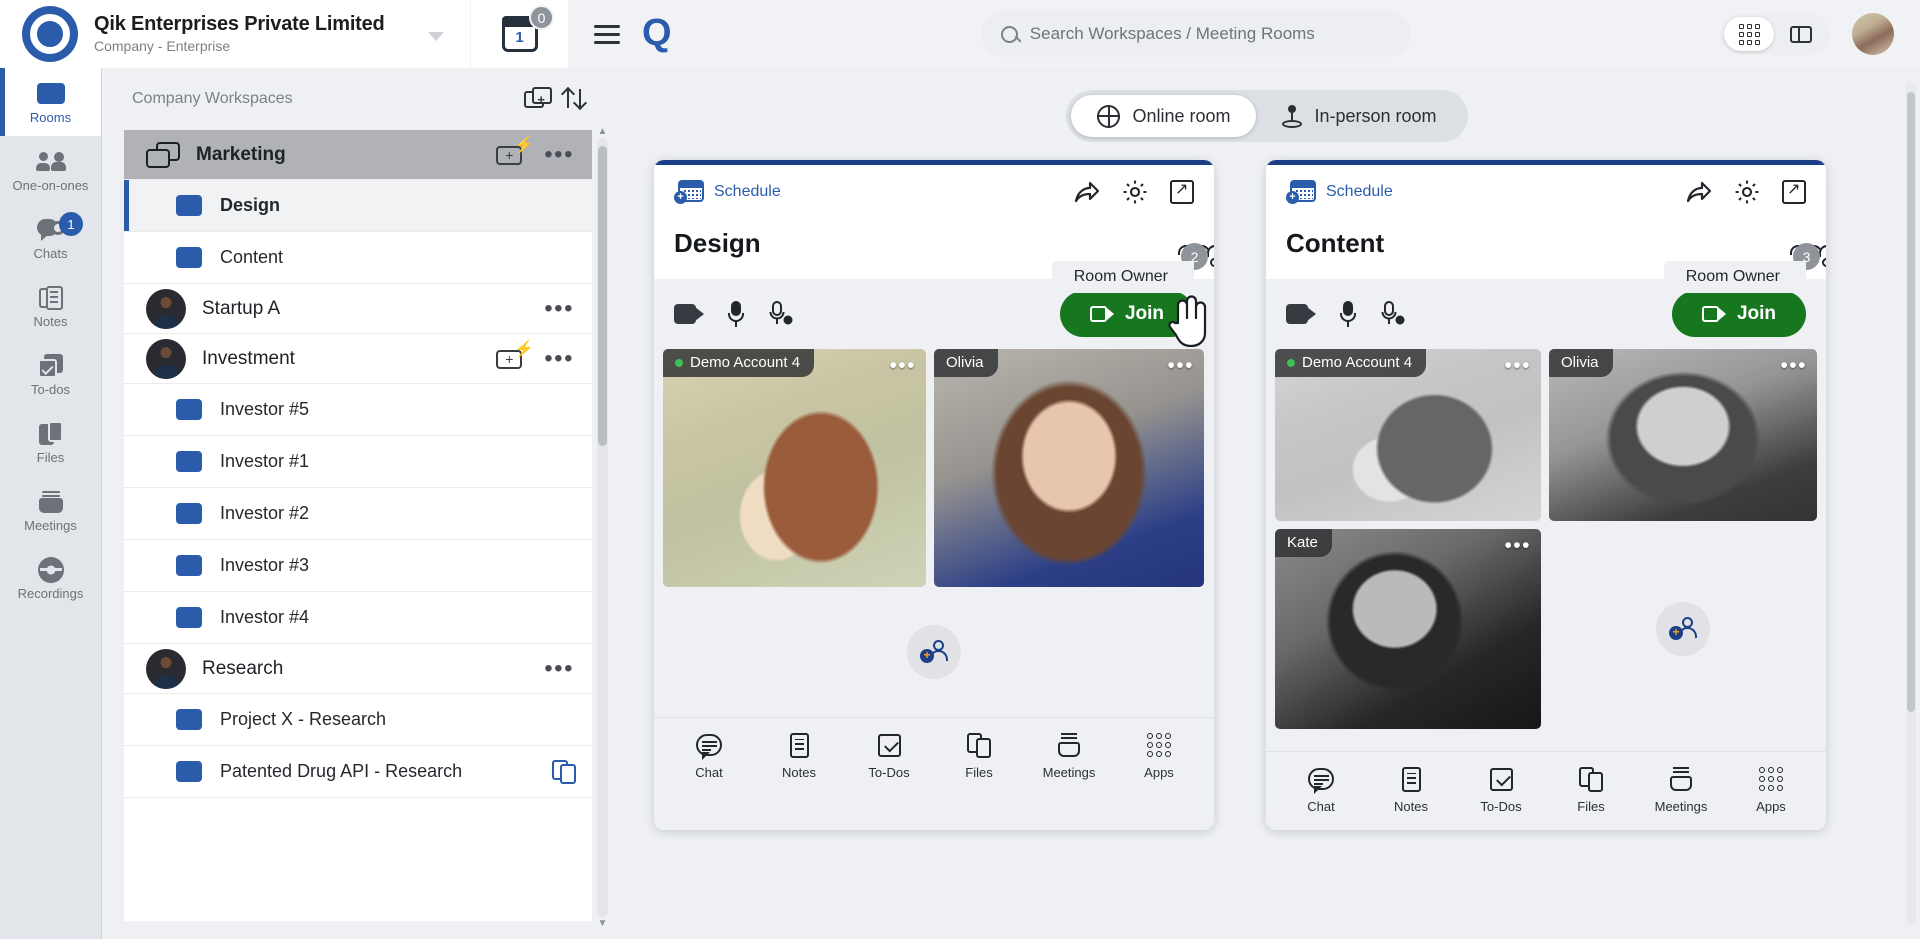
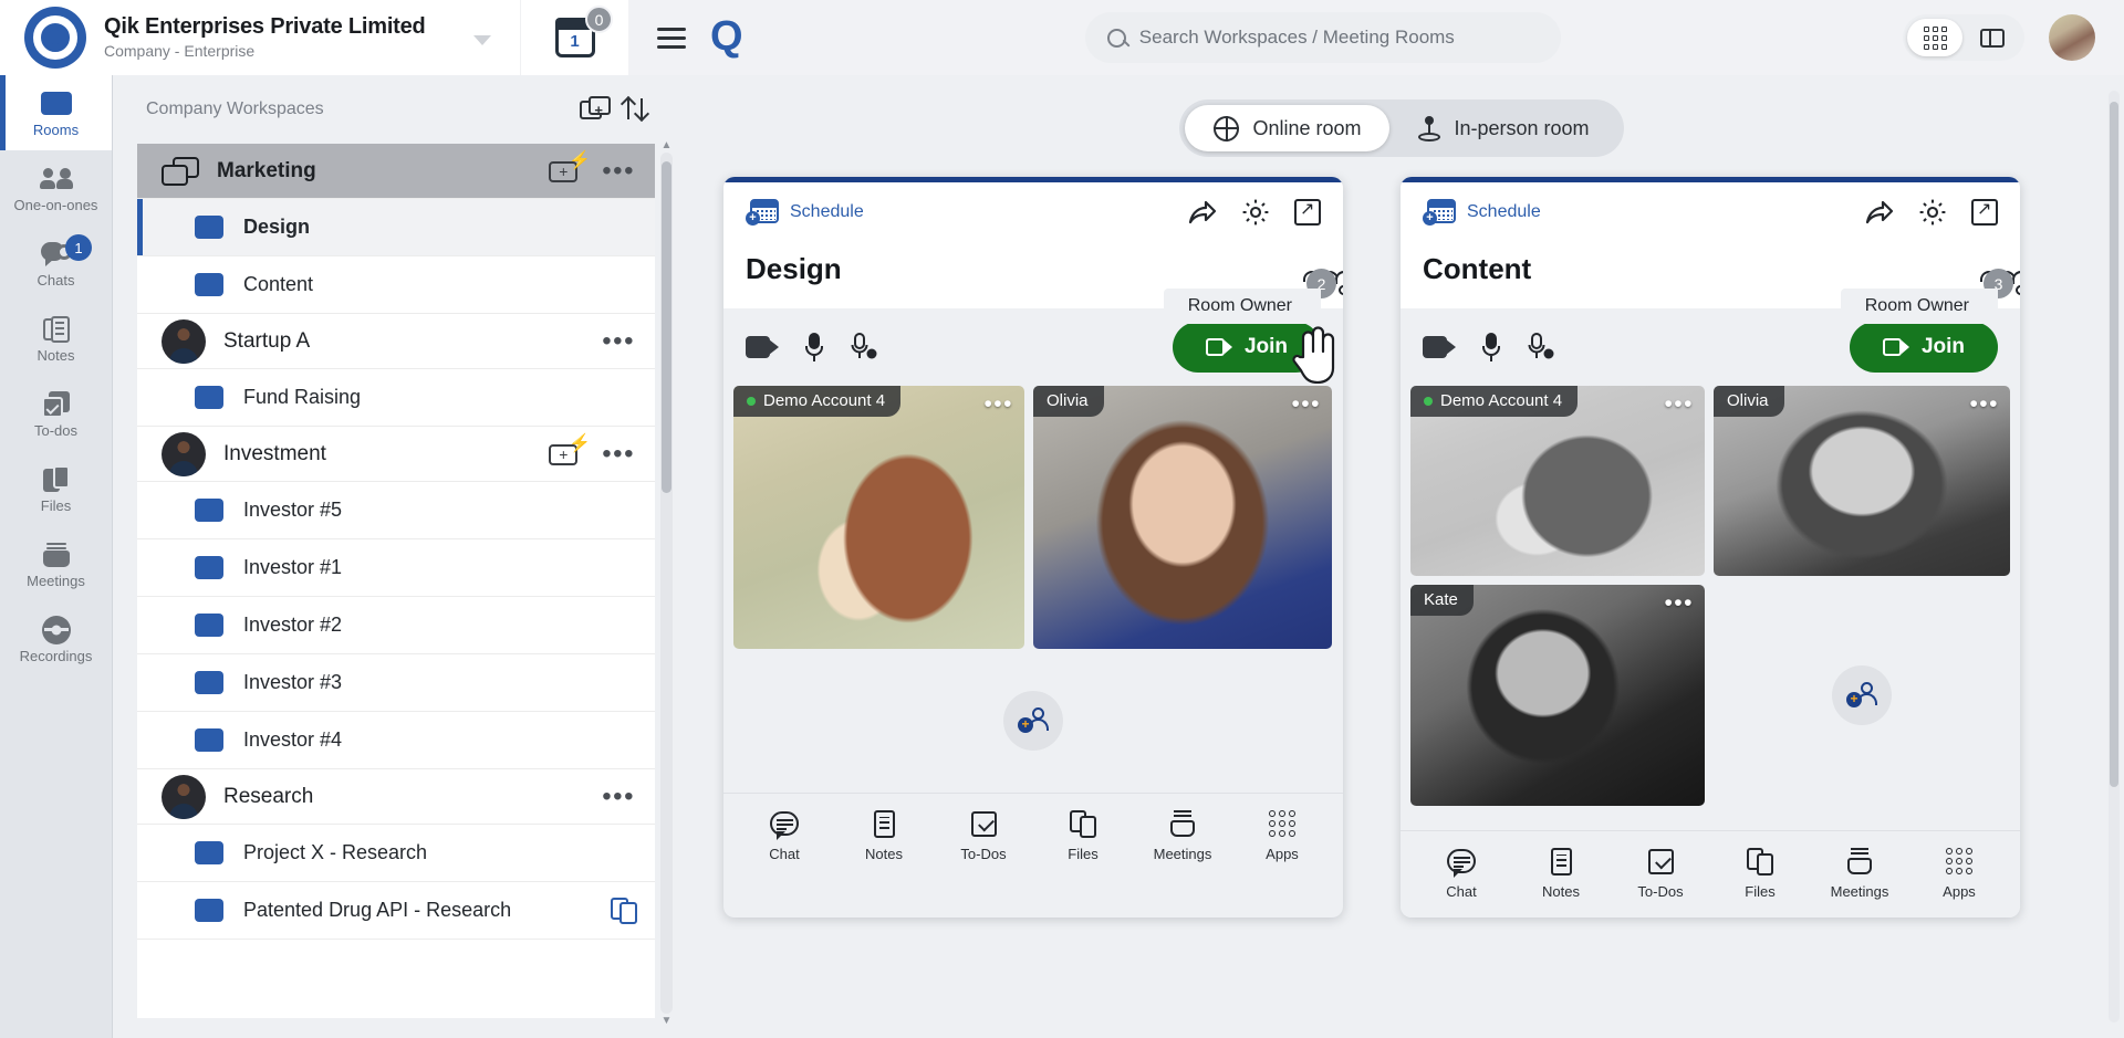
  Qik Enterprises Private Limited
  Company - Enterprise
  1
  0
  Q
  Search Workspaces / Meeting Rooms
  Rooms
  One-on-ones
  Chats
  1
  Notes
  To-dos
  Files
  Meetings
  Recordings
  Company Workspaces
  +
  Marketing
  +
  ⚡
  •••
  Design
  Content
  Startup A
  •••
+ Fund Raising
  Investment
  +
  ⚡
  •••
  Investor #5
  Investor #1
  Investor #2
  Investor #3
  Investor #4
  Research
  •••
  Project X - Research
  Patented Drug API - Research
  ▲
  ▼
  Online room
  In-person room
  +
  Schedule
  Design
  2
  Room Owner
  Join
  Demo Account 4
  •••
  Olivia
  •••
  +
  Chat
  Notes
  To-Dos
  Files
  Meetings
  Apps
  +
  Schedule
  Content
  3
  Room Owner
  Join
  Demo Account 4
  •••
  Olivia
  •••
  Kate
  •••
  +
  Chat
  Notes
  To-Dos
  Files
  Meetings
  Apps
